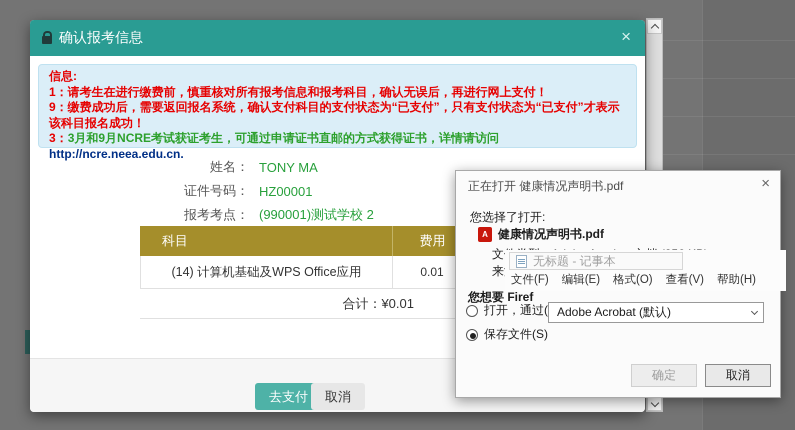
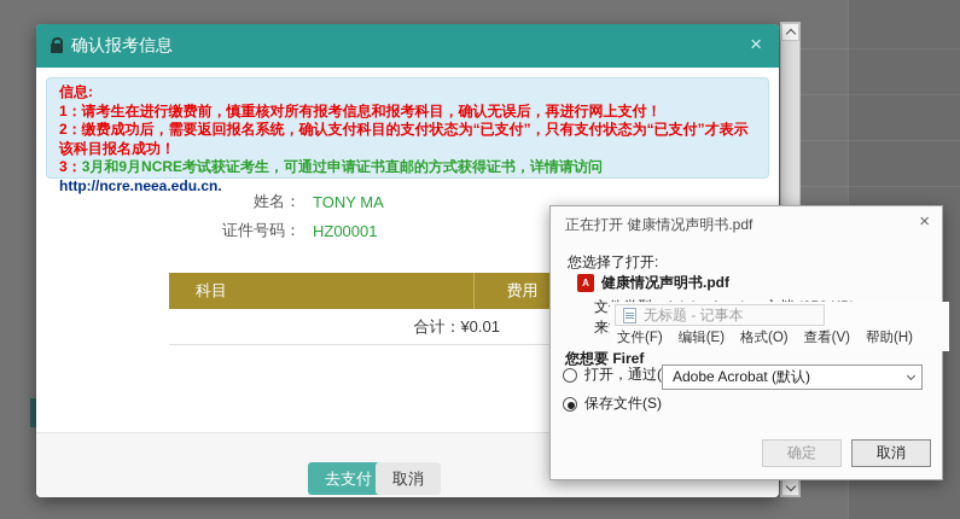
  确认报考信息
  ×
  信息:
  1：请考生在进行缴费前，慎重核对所有报考信息和报考科目，确认无误后，再进行网上支付！
- 9：缴费成功后，需要返回报名系统，确认支付科目的支付状态为“已支付”，只有支付状态为“已支付”才表示该科目报名成功！
+ 2：缴费成功后，需要返回报名系统，确认支付科目的支付状态为“已支付”，只有支付状态为“已支付”才表示该科目报名成功！
  3：3月和9月NCRE考试获证考生，可通过申请证书直邮的方式获得证书，详情请访问http://ncre.neea.edu.cn.
  姓名：
  TONY MA
  证件号码：
  HZ00001
- 报考考点：
- (990001)测试学校 2
  科目
  费用
- (14) 计算机基础及WPS Office应用
- 0.01
  合计：
  ¥0.01
  去支付
  取消
  正在打开 健康情况声明书.pdf
  ×
  您选择了打开:
  A
  健康情况声明书.pdf
  您想要 Firef
  打开，通过(
  Adobe Acrobat (默认)
  保存文件(S)
  确定
  取消
  无标题 - 记事本
  文件(F)
  编辑(E)
  格式(O)
  查看(V)
  帮助(H)
